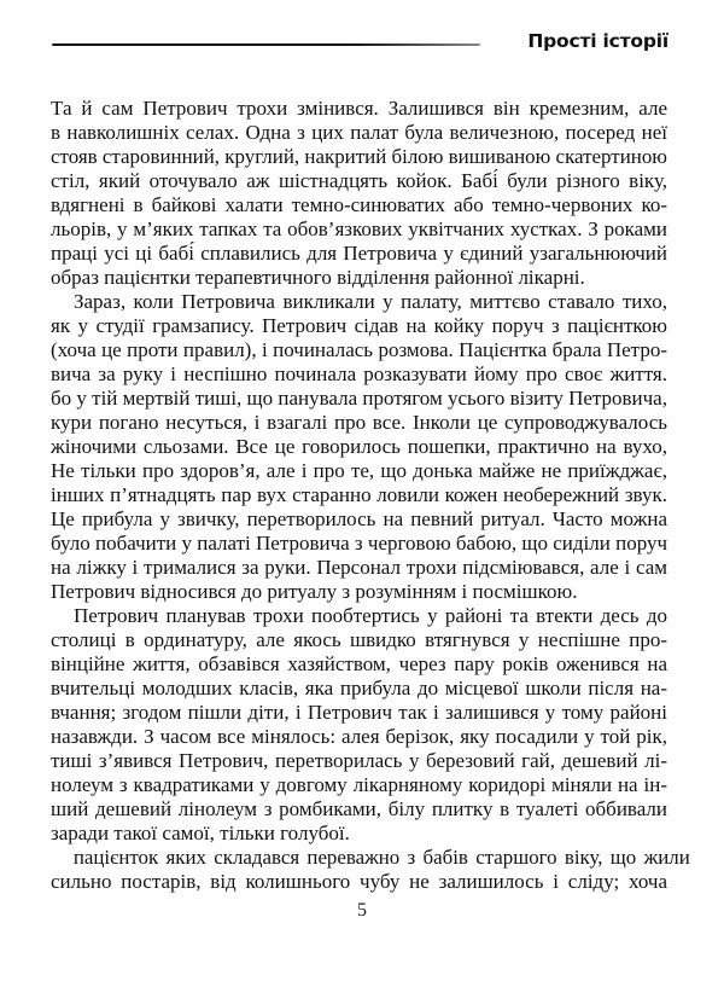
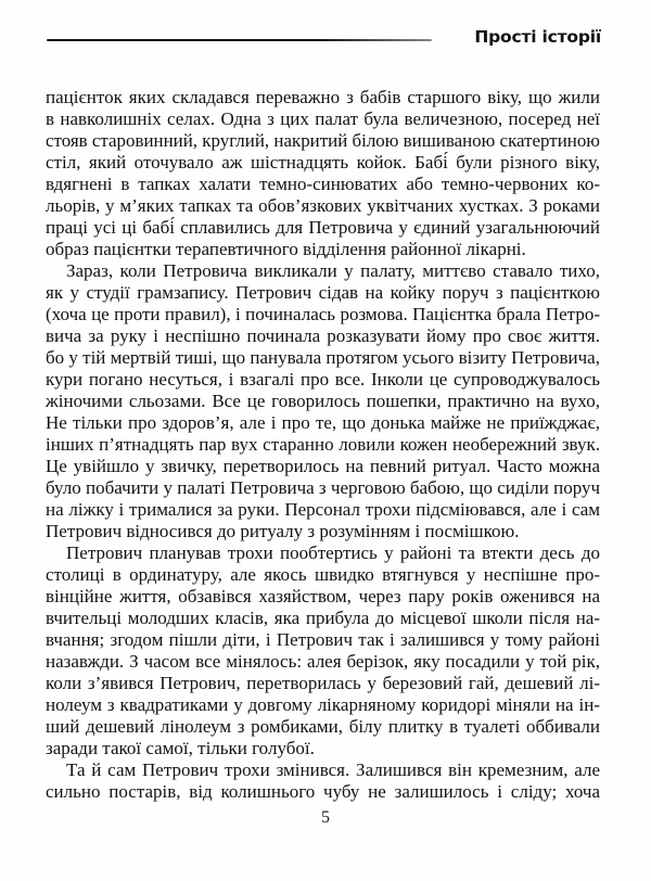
  Прості історії
- Та й сам Петрович трохи змінився. Залишився він кремезним, але
+ пацієнток яких складався переважно з бабів старшого віку, що жили
  в навколишніх селах. Одна з цих палат була величезною, посеред неї
  стояв старовинний, круглий, накритий білою вишиваною скатертиною
  стіл, який оточувало аж шістнадцять койок. Бабі́ були різного віку,
- вдягнені в байкові халати темно-синюватих або темно-червоних ко-
+ вдягнені в тапках халати темно-синюватих або темно-червоних ко-
  льорів, у м’яких тапках та обов’язкових уквітчаних хустках. З роками
  праці усі ці бабі́ сплавились для Петровича у єдиний узагальнюючий
  образ пацієнтки терапевтичного відділення районної лікарні.
  Зараз, коли Петровича викликали у палату, миттєво ставало тихо,
  як у студії грамзапису. Петрович сідав на койку поруч з пацієнткою
  (хоча це проти правил), і починалась розмова. Пацієнтка брала Петро-
  вича за руку і неспішно починала розказувати йому про своє життя.
  бо у тій мертвій тиші, що панувала протягом усього візиту Петровича,
  кури погано несуться, і взагалі про все. Інколи це супроводжувалось
  жіночими сльозами. Все це говорилось пошепки, практично на вухо,
  Не тільки про здоров’я, але і про те, що донька майже не приїжджає,
  інших п’ятнадцять пар вух старанно ловили кожен необережний звук.
- Це прибула у звичку, перетворилось на певний ритуал. Часто можна
+ Це увійшло у звичку, перетворилось на певний ритуал. Часто можна
  було побачити у палаті Петровича з черговою бабою, що сиділи поруч
  на ліжку і трималися за руки. Персонал трохи підсміювався, але і сам
  Петрович відносився до ритуалу з розумінням і посмішкою.
  Петрович планував трохи пообтертись у районі та втекти десь до
  столиці в ординатуру, але якось швидко втягнувся у неспішне про-
  вінційне життя, обзавівся хазяйством, через пару років оженився на
  вчительці молодших класів, яка прибула до місцевої школи після на-
  вчання; згодом пішли діти, і Петрович так і залишився у тому районі
  назавжди. З часом все мінялось: алея берізок, яку посадили у той рік,
- тиші з’явився Петрович, перетворилась у березовий гай, дешевий лі-
+ коли з’явився Петрович, перетворилась у березовий гай, дешевий лі-
  нолеум з квадратиками у довгому лікарняному коридорі міняли на ін-
  ший дешевий лінолеум з ромбиками, білу плитку в туалеті оббивали
  заради такої самої, тільки голубої.
- пацієнток яких складався переважно з бабів старшого віку, що жили
+ Та й сам Петрович трохи змінився. Залишився він кремезним, але
  сильно постарів, від колишнього чубу не залишилось і сліду; хоча
  5
